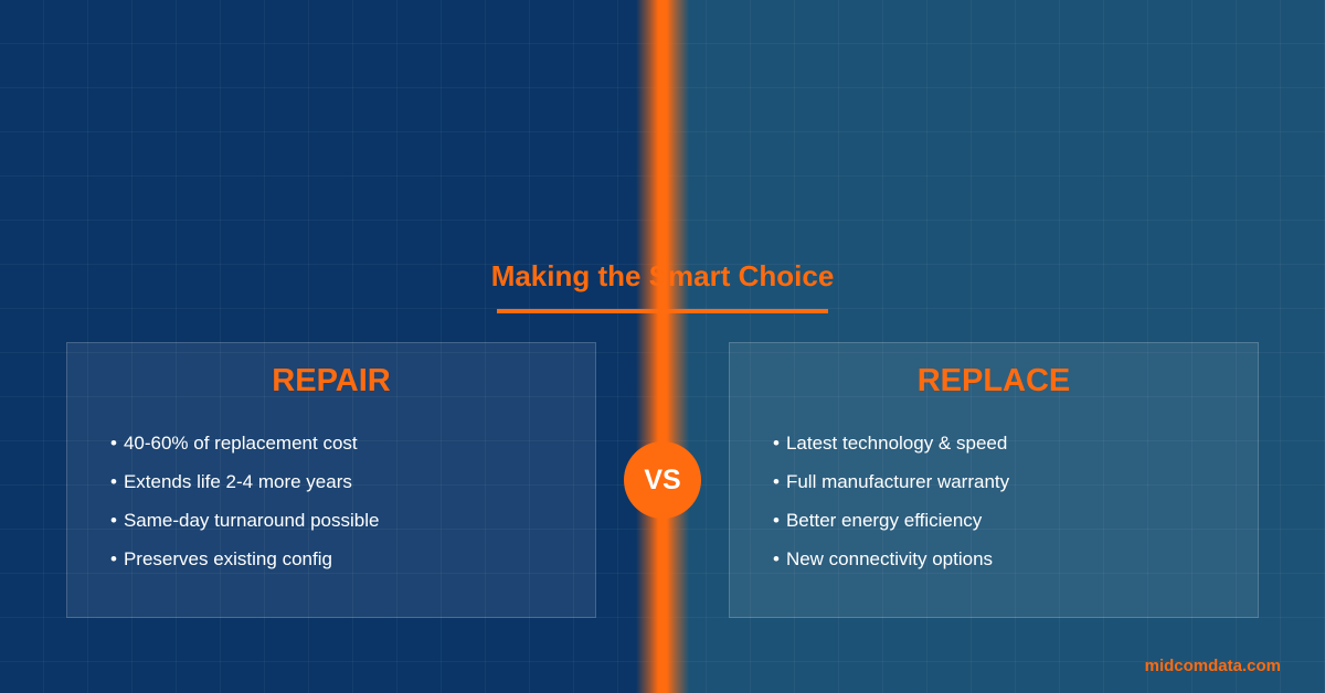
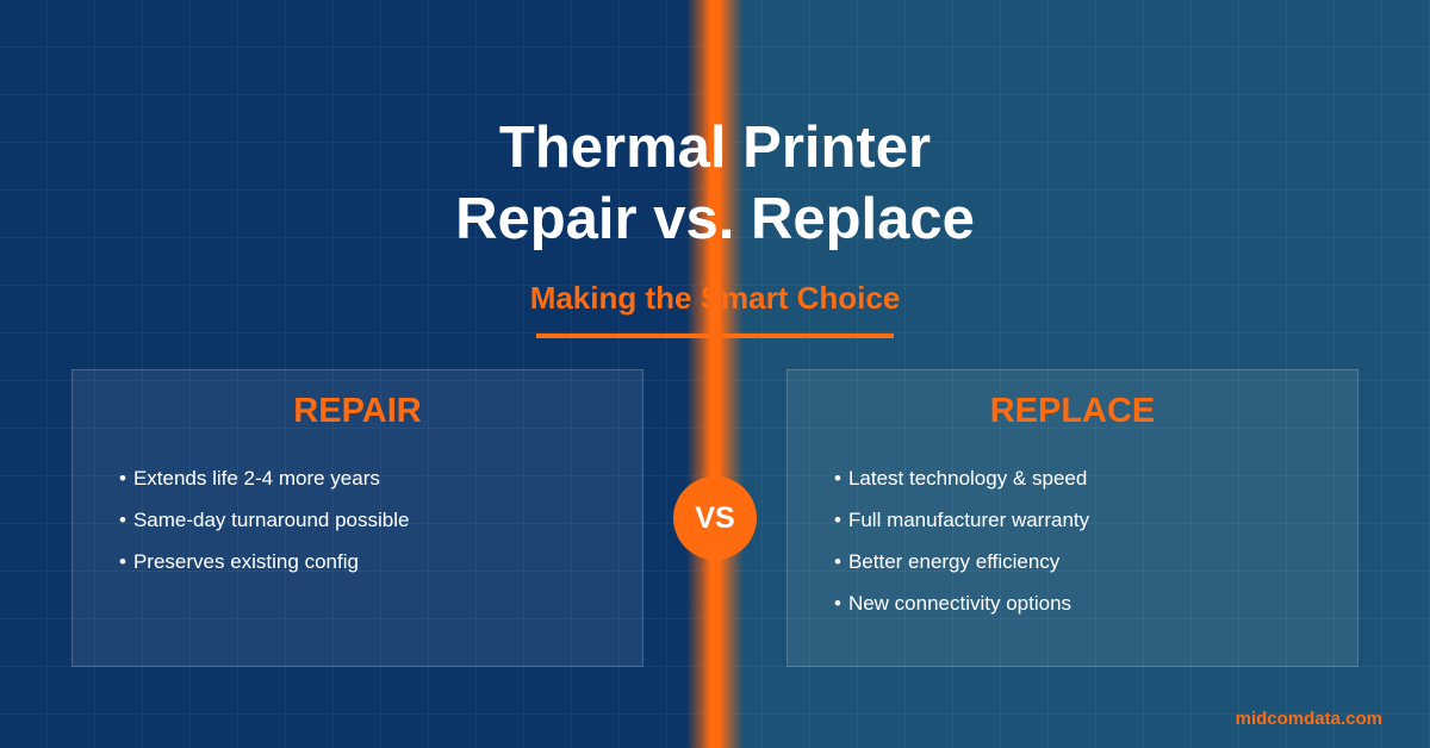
+ Thermal Printer
+ Repair vs. Replace
  Making the Smart Choice
  REPAIR
- • 40-60% of replacement cost
  • Extends life 2-4 more years
  • Same-day turnaround possible
  • Preserves existing config
  REPLACE
  • Latest technology & speed
  • Full manufacturer warranty
  • Better energy efficiency
  • New connectivity options
  VS
  midcomdata.com
